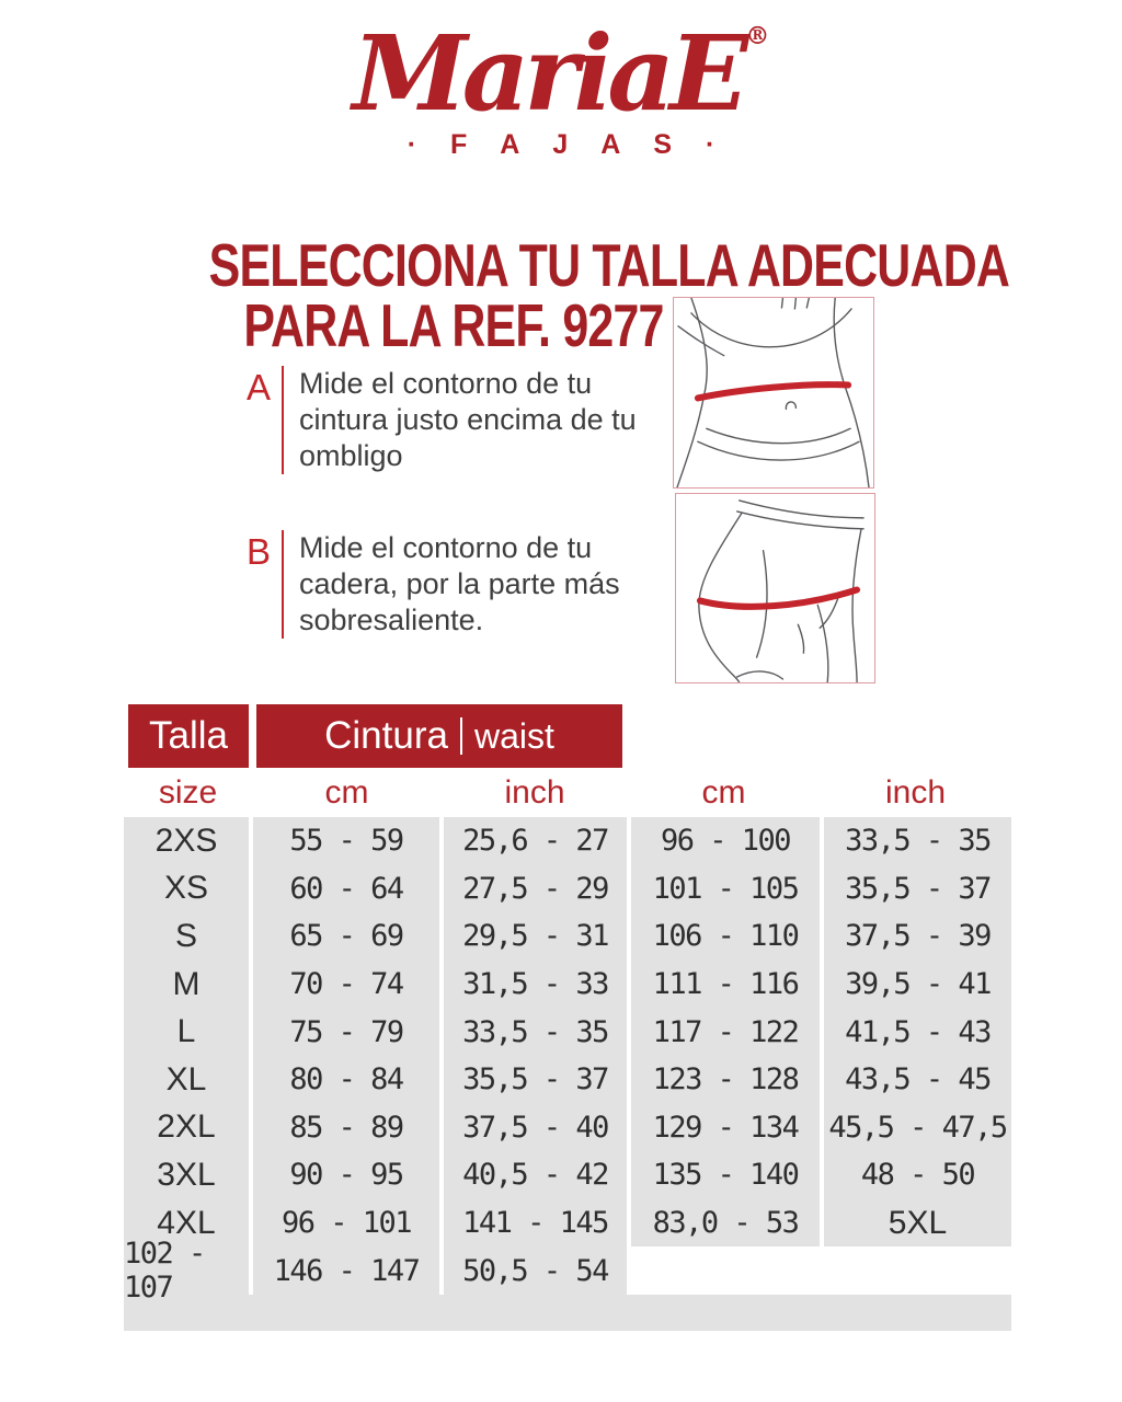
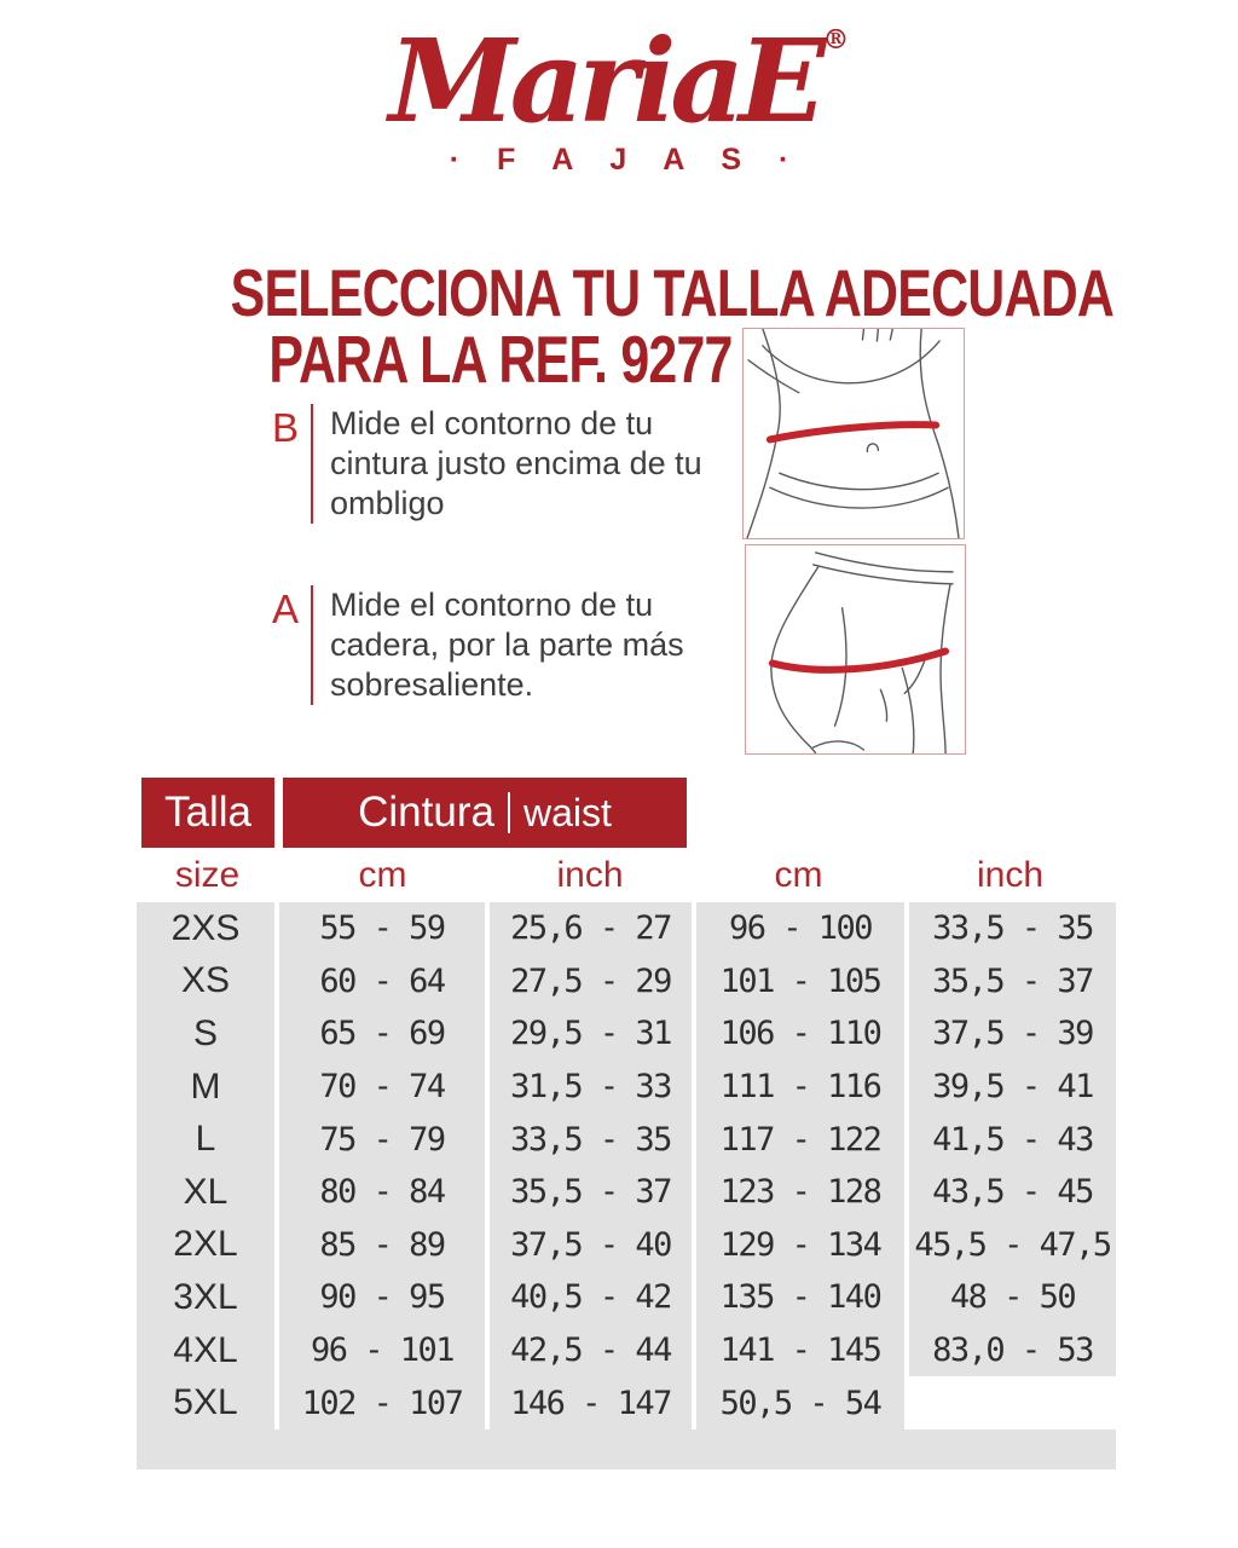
  MariaE®
  · F A J A S ·
  SELECCIONA TU TALLA ADECUADA
  PARA LA REF. 9277
- A
+ B
  Mide el contorno de tu cintura justo encima de tu ombligo
- B
+ A
  Mide el contorno de tu cadera, por la parte más sobresaliente.
  Talla
  Cintura
  waist
  size
  cm
  inch
  cm
  inch
  2XS
  55 - 59
  25,6 - 27
  96 - 100
  33,5 - 35
  XS
  60 - 64
  27,5 - 29
  101 - 105
  35,5 - 37
  S
  65 - 69
  29,5 - 31
  106 - 110
  37,5 - 39
  M
  70 - 74
  31,5 - 33
  111 - 116
  39,5 - 41
  L
  75 - 79
  33,5 - 35
  117 - 122
  41,5 - 43
  XL
  80 - 84
  35,5 - 37
  123 - 128
  43,5 - 45
  2XL
  85 - 89
  37,5 - 40
  129 - 134
  45,5 - 47,5
  3XL
  90 - 95
  40,5 - 42
  135 - 140
  48 - 50
  4XL
  96 - 101
+ 42,5 - 44
  141 - 145
  83,0 - 53
  5XL
  102 - 107
  146 - 147
  50,5 - 54
